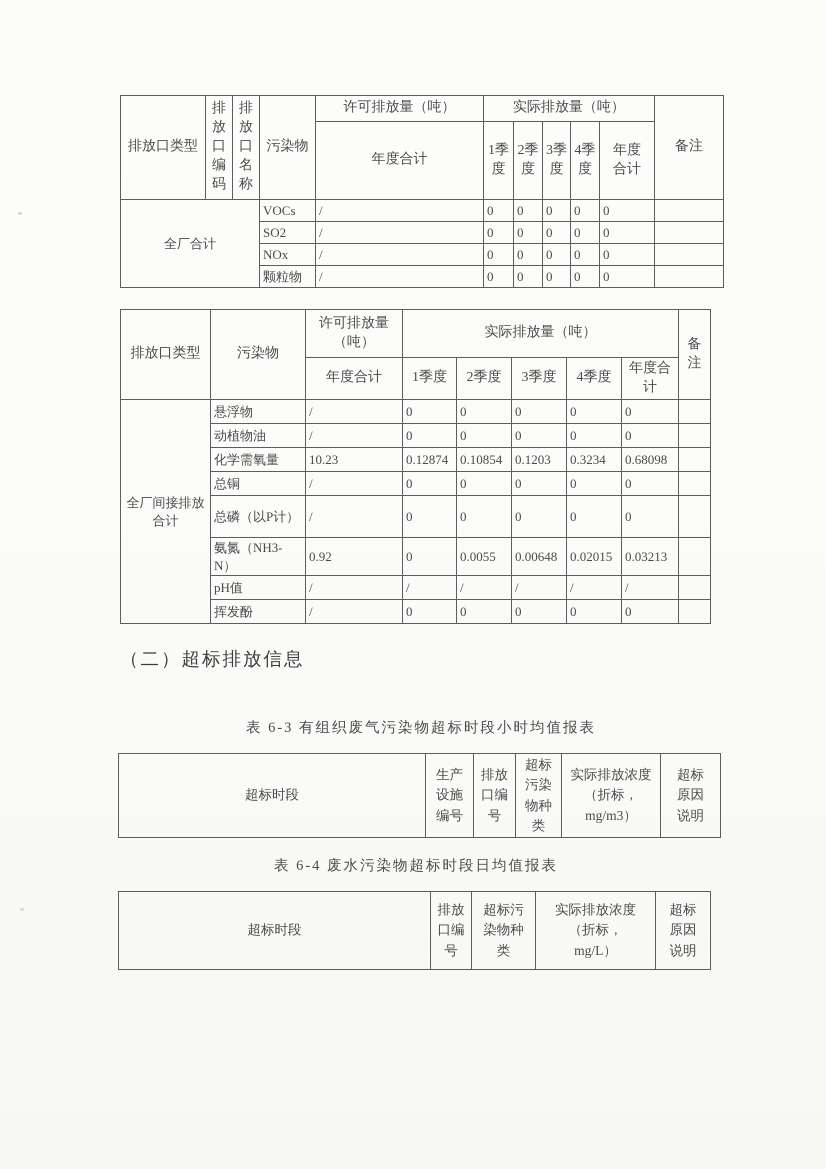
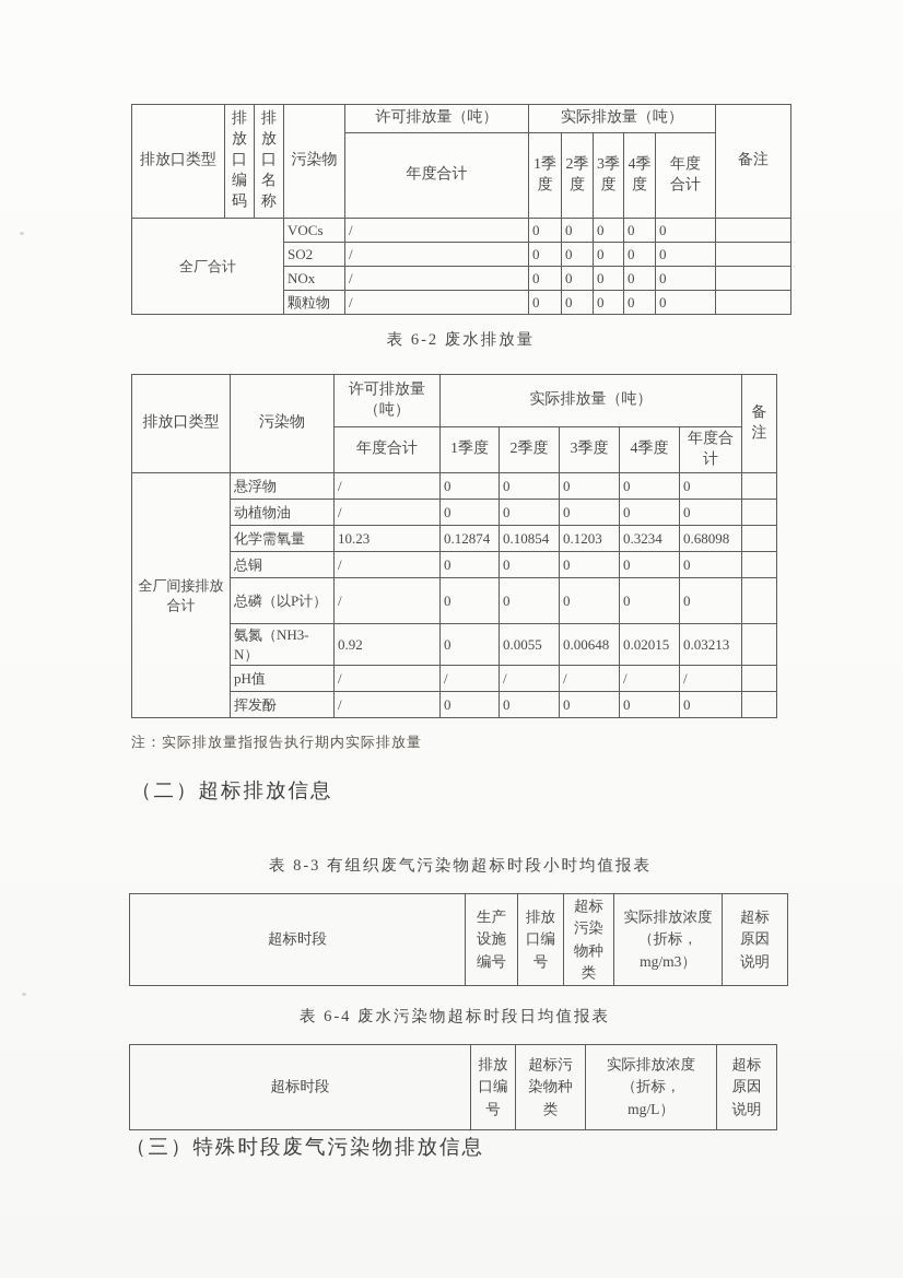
  排放口类型	排 放 口 编 码	排 放 口 名 称	污染物	许可排放量（吨）	实际排放量（吨）	备注
  年度合计	1季度	2季度	3季度	4季度	年度 合计
  全厂合计	VOCs	/	0	0	0	0	0
  SO2	/	0	0	0	0	0
  NOx	/	0	0	0	0	0
  颗粒物	/	0	0	0	0	0
+ 表 6-2 废水排放量
  排放口类型	污染物	许可排放量 （吨）	实际排放量（吨）	备 注
  年度合计	1季度	2季度	3季度	4季度	年度合 计
  全厂间接排放合计	悬浮物	/	0	0	0	0	0
  动植物油	/	0	0	0	0	0
  化学需氧量	10.23	0.12874	0.10854	0.1203	0.3234	0.68098
  总铜	/	0	0	0	0	0
  总磷（以P计）	/	0	0	0	0	0
  氨氮（NH3-N）	0.92	0	0.0055	0.00648	0.02015	0.03213
  pH值	/	/	/	/	/	/
  挥发酚	/	0	0	0	0	0
+ 注：实际排放量指报告执行期内实际排放量
  （二）超标排放信息
- 表 6-3 有组织废气污染物超标时段小时均值报表
+ 表 8-3 有组织废气污染物超标时段小时均值报表
  超标时段	生产 设施 编号	排放 口编 号	超标 污染 物种 类	实际排放浓度 （折标， mg/m3）	超标 原因 说明
  表 6-4 废水污染物超标时段日均值报表
  超标时段	排放 口编 号	超标污 染物种 类	实际排放浓度 （折标， mg/L）	超标 原因 说明
+ （三）特殊时段废气污染物排放信息
